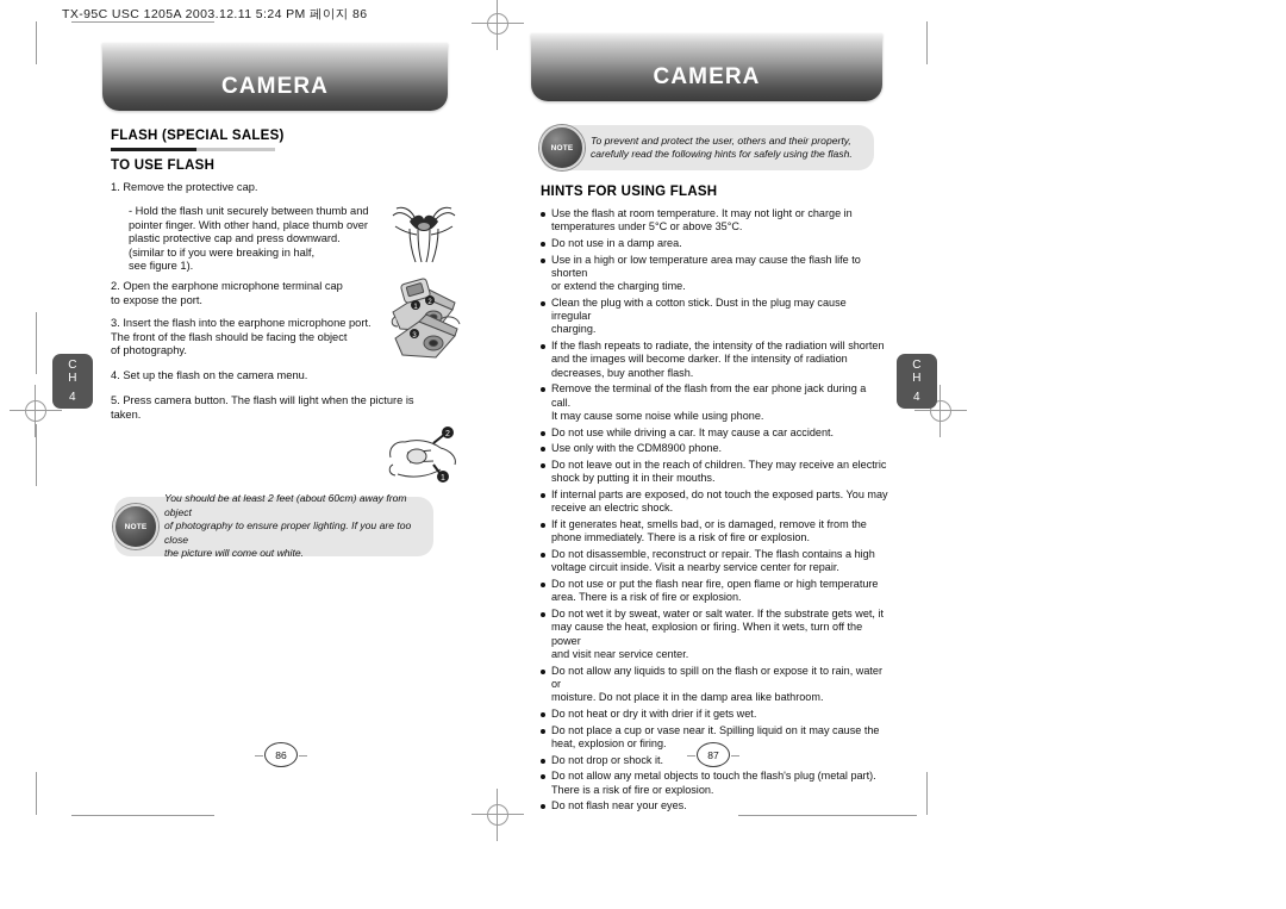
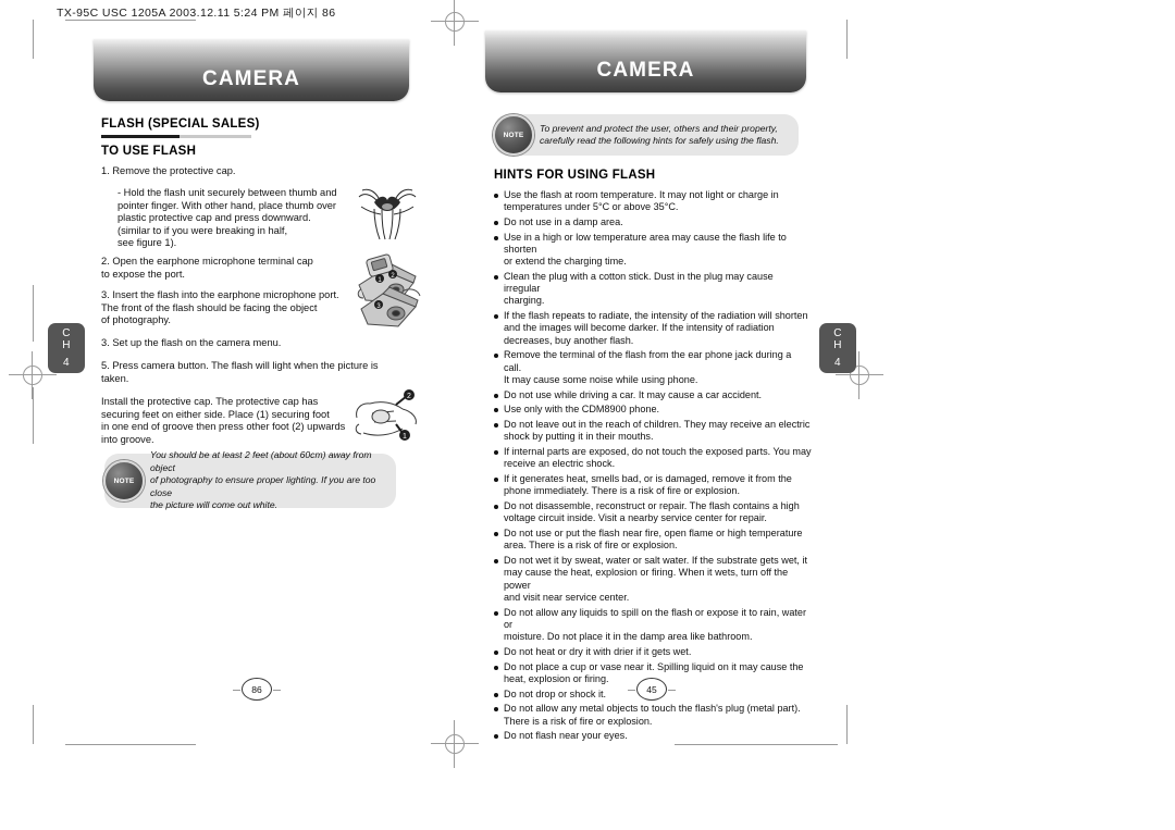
  TX-95C USC 1205A 2003.12.11 5:24 PM 페이지 86
  CAMERA
  FLASH (SPECIAL SALES)
  TO USE FLASH
  1. Remove the protective cap.
  - Hold the flash unit securely between thumb and
  pointer finger. With other hand, place thumb over
  plastic protective cap and press downward.
  (similar to if you were breaking in half,
  see figure 1).
  2. Open the earphone microphone terminal cap
  to expose the port.
  3. Insert the flash into the earphone microphone port.
  The front of the flash should be facing the object
  of photography.
- 4. Set up the flash on the camera menu.
+ 3. Set up the flash on the camera menu.
  5. Press camera button. The flash will light when the picture is
  taken.
+ Install the protective cap. The protective cap has
+ securing feet on either side. Place (1) securing foot
+ in one end of groove then press other foot (2) upwards
+ into groove.
  You should be at least 2 feet (about 60cm) away from object
  of photography to ensure proper lighting. If you are too close
  the picture will come out white.
  C
  H
  4
  86
  CAMERA
  To prevent and protect the user, others and their property,
  carefully read the following hints for safely using the flash.
  HINTS FOR USING FLASH
  Use the flash at room temperature. It may not light or charge in
  temperatures under 5°C or above 35°C.
  Do not use in a damp area.
  Use in a high or low temperature area may cause the flash life to shorten
  or extend the charging time.
  Clean the plug with a cotton stick. Dust in the plug may cause irregular
  charging.
  If the flash repeats to radiate, the intensity of the radiation will shorten
  and the images will become darker. If the intensity of radiation
  decreases, buy another flash.
  Remove the terminal of the flash from the ear phone jack during a call.
  It may cause some noise while using phone.
  Do not use while driving a car. It may cause a car accident.
  Use only with the CDM8900 phone.
  Do not leave out in the reach of children. They may receive an electric
  shock by putting it in their mouths.
  If internal parts are exposed, do not touch the exposed parts. You may
  receive an electric shock.
  If it generates heat, smells bad, or is damaged, remove it from the
  phone immediately. There is a risk of fire or explosion.
  Do not disassemble, reconstruct or repair. The flash contains a high
  voltage circuit inside. Visit a nearby service center for repair.
  Do not use or put the flash near fire, open flame or high temperature
  area. There is a risk of fire or explosion.
  Do not wet it by sweat, water or salt water. If the substrate gets wet, it
  may cause the heat, explosion or firing. When it wets, turn off the power
  and visit near service center.
  Do not allow any liquids to spill on the flash or expose it to rain, water or
  moisture. Do not place it in the damp area like bathroom.
  Do not heat or dry it with drier if it gets wet.
  Do not place a cup or vase near it. Spilling liquid on it may cause the
  heat, explosion or firing.
  Do not drop or shock it.
  Do not allow any metal objects to touch the flash's plug (metal part).
  There is a risk of fire or explosion.
  Do not flash near your eyes.
  C
  H
  4
- 87
+ 45
